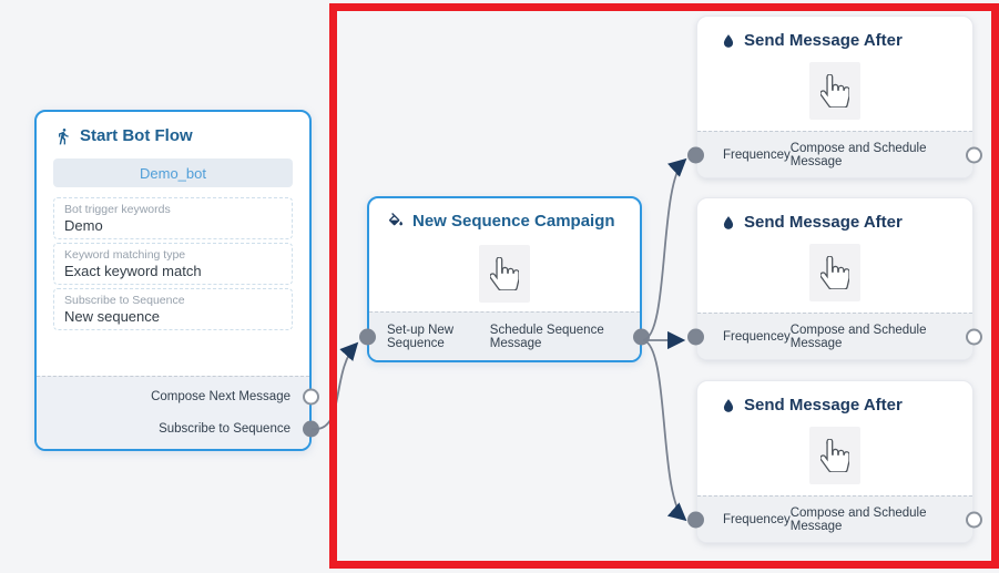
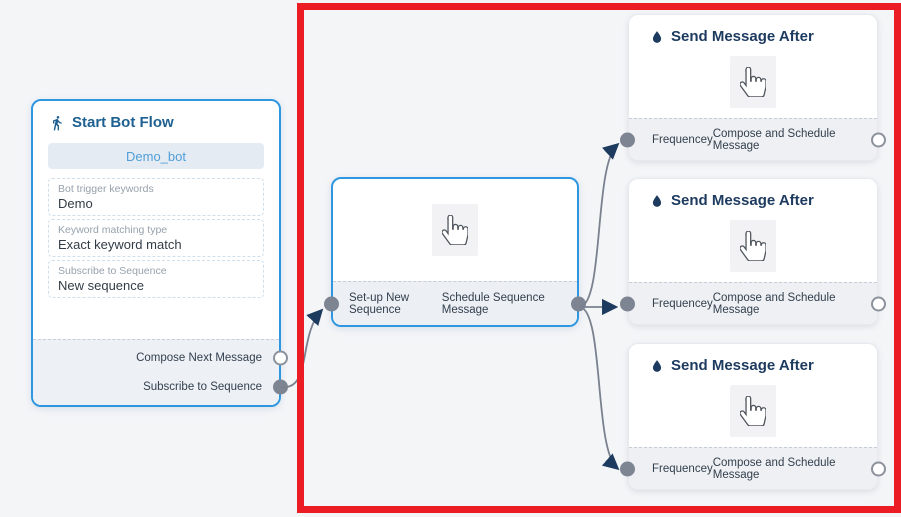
  Start Bot Flow
  Demo_bot
  Bot trigger keywords
  Demo
  Keyword matching type
  Exact keyword match
  Subscribe to Sequence
  New sequence
  Compose Next Message
  Subscribe to Sequence
- New Sequence Campaign
  Set-up New Sequence
  Schedule Sequence Message
  Send Message After
  Frequencey
  Compose and Schedule Message
  Send Message After
  Frequencey
  Compose and Schedule Message
  Send Message After
  Frequencey
  Compose and Schedule Message
